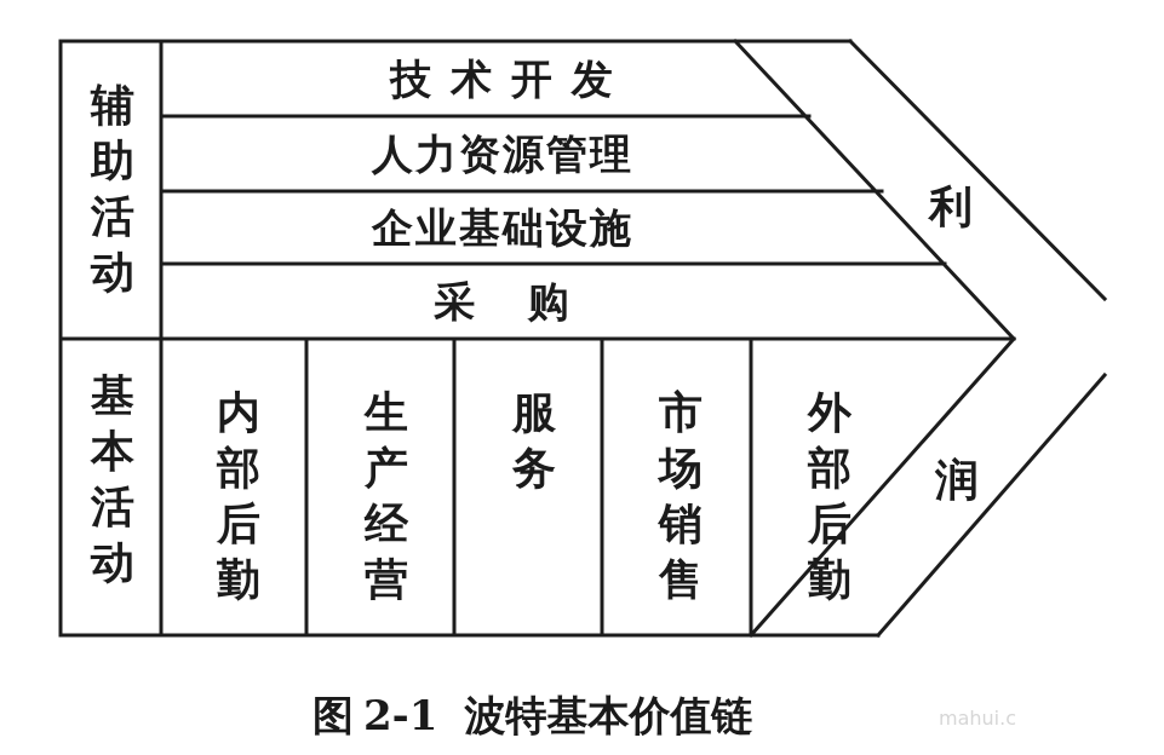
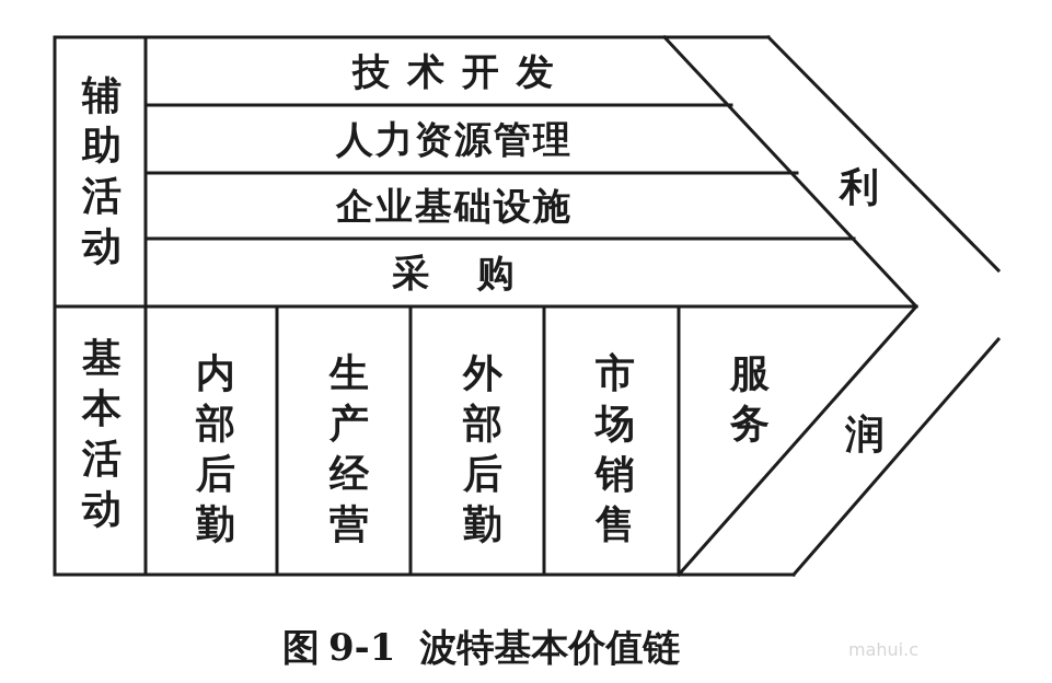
  辅助活动
  基本活动
  技 术 开 发
  人力资源管理
  企业基础设施
  采 购
  内部后勤
  生产经营
- 服务
+ 外部后勤
  市场销售
- 外部后勤
+ 服务
  利
  润
- 图 2-1 波特基本价值链
+ 图 9-1 波特基本价值链
  mahui.c
